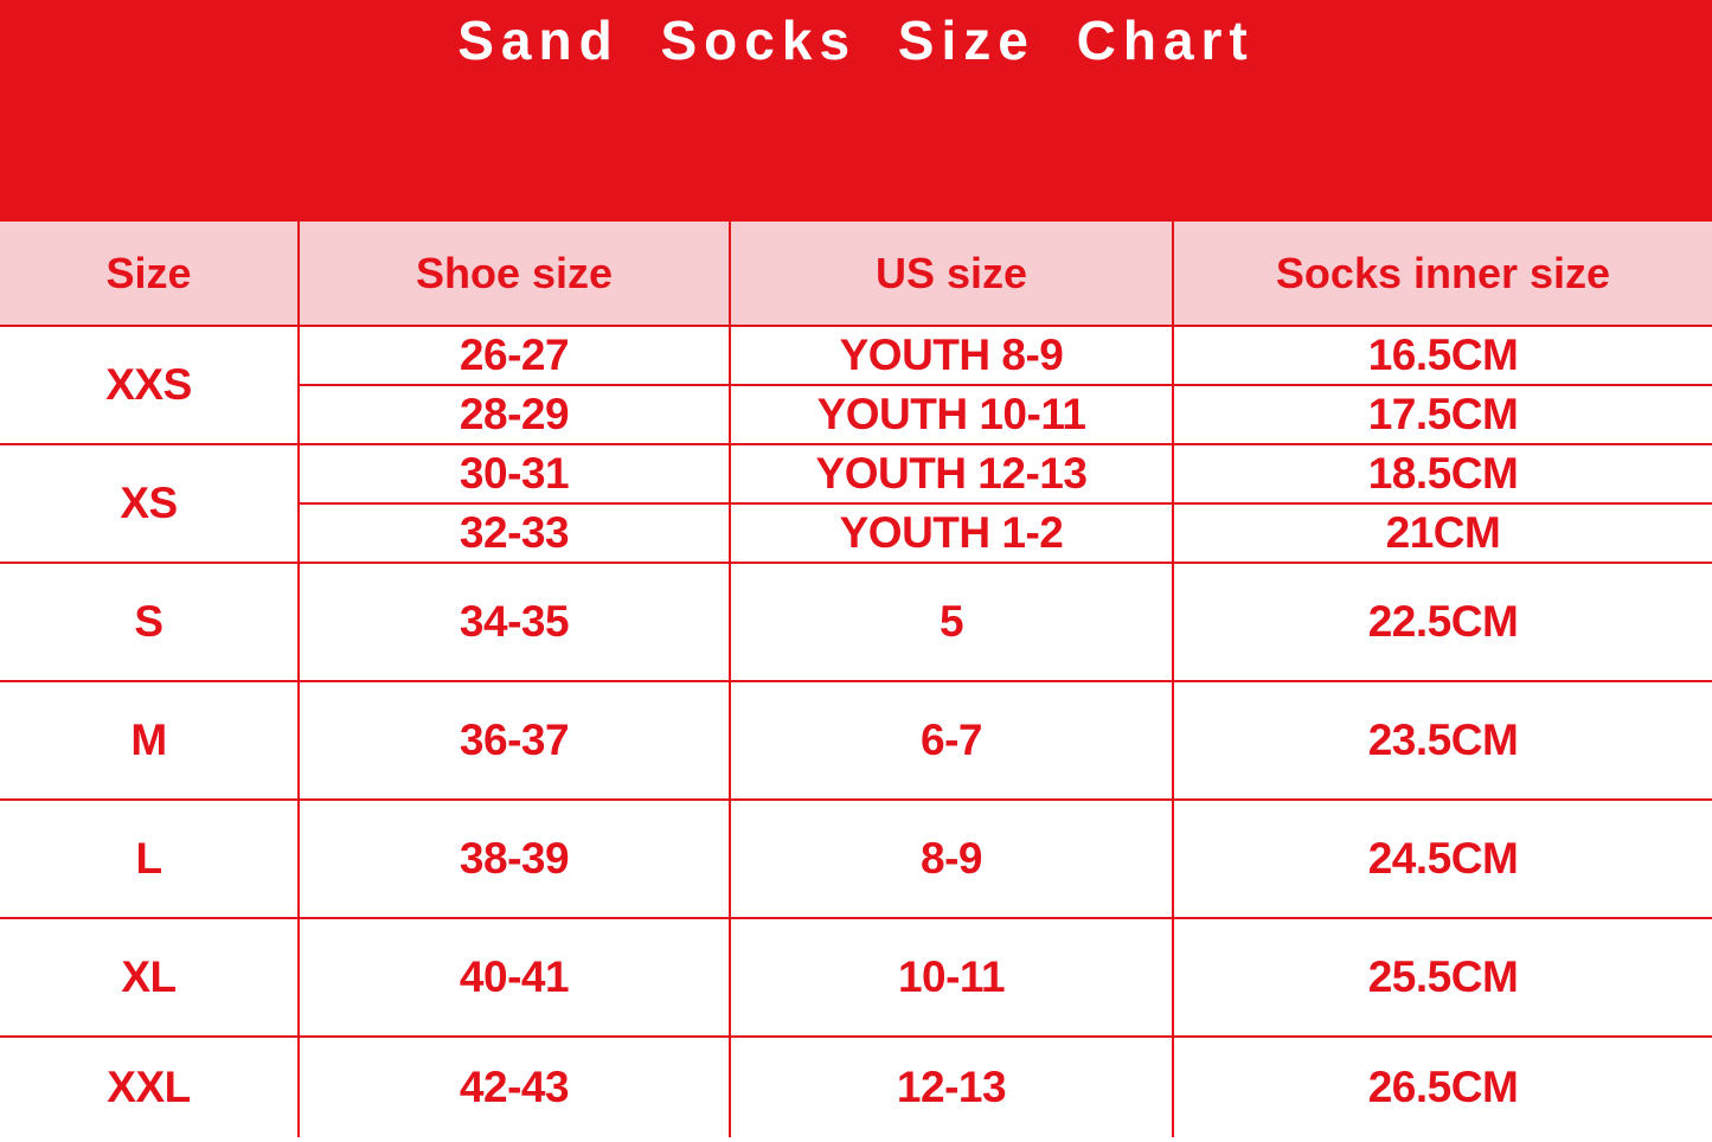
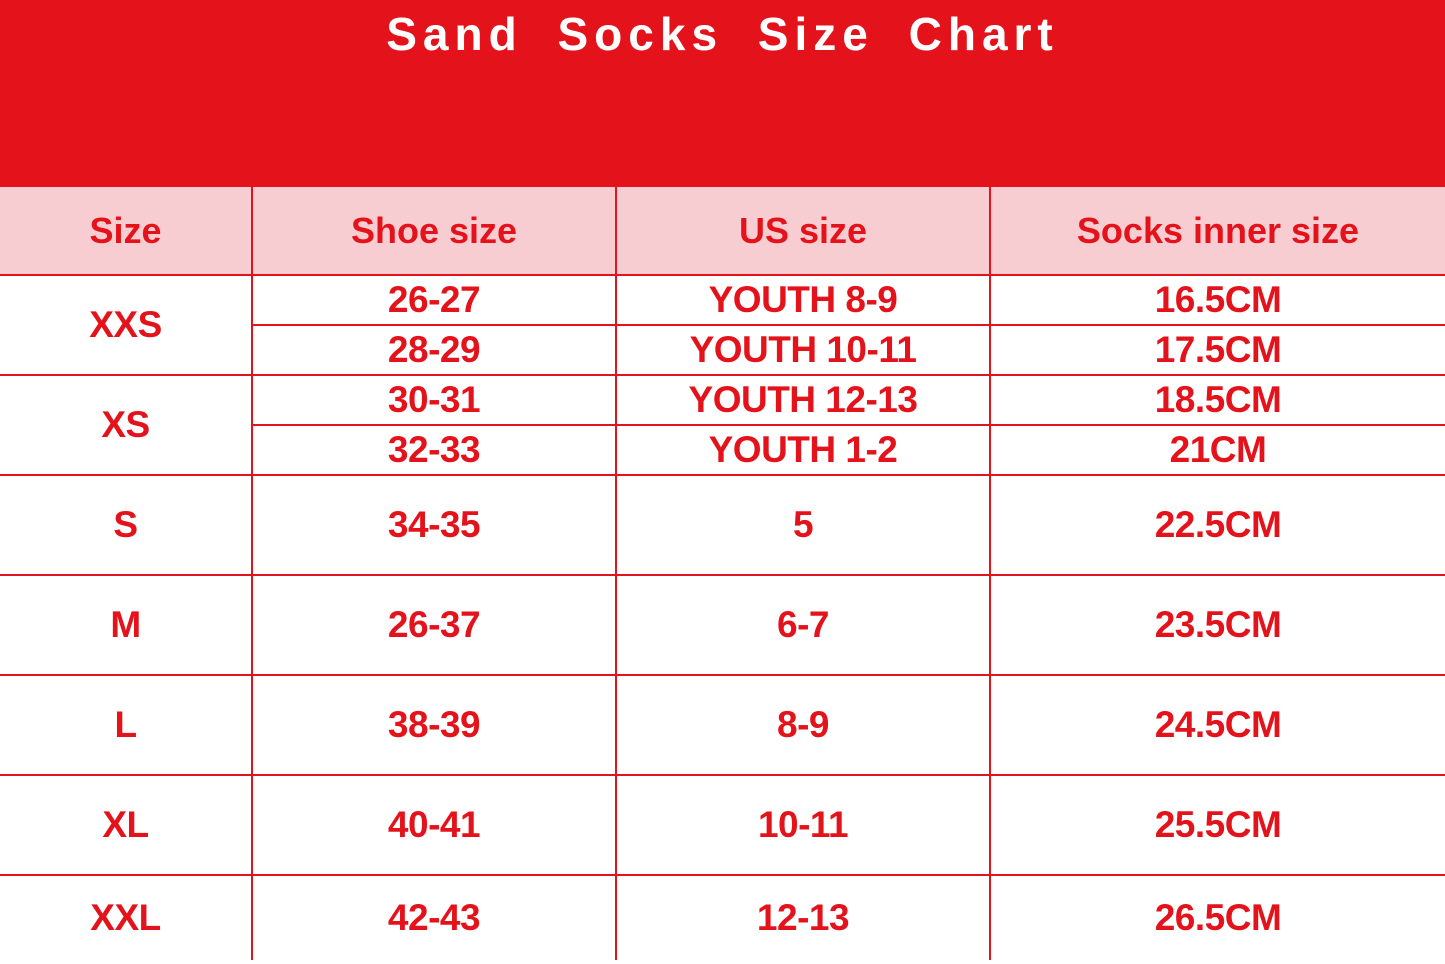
  Sand Socks Size Chart
  Size	Shoe size	US size	Socks inner size
  XXS	26-27	YOUTH 8-9	16.5CM
  28-29	YOUTH 10-11	17.5CM
  XS	30-31	YOUTH 12-13	18.5CM
  32-33	YOUTH 1-2	21CM
  S	34-35	5	22.5CM
- M	36-37	6-7	23.5CM
+ M	26-37	6-7	23.5CM
  L	38-39	8-9	24.5CM
  XL	40-41	10-11	25.5CM
  XXL	42-43	12-13	26.5CM
